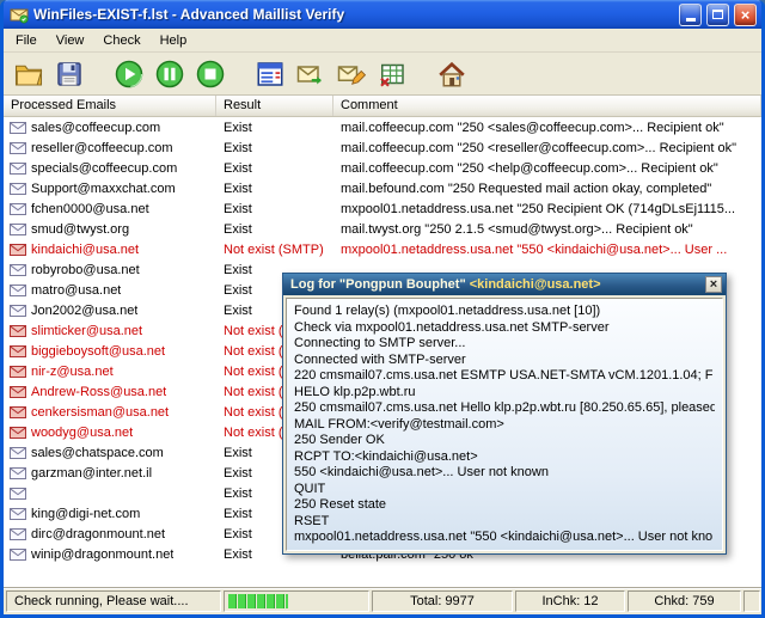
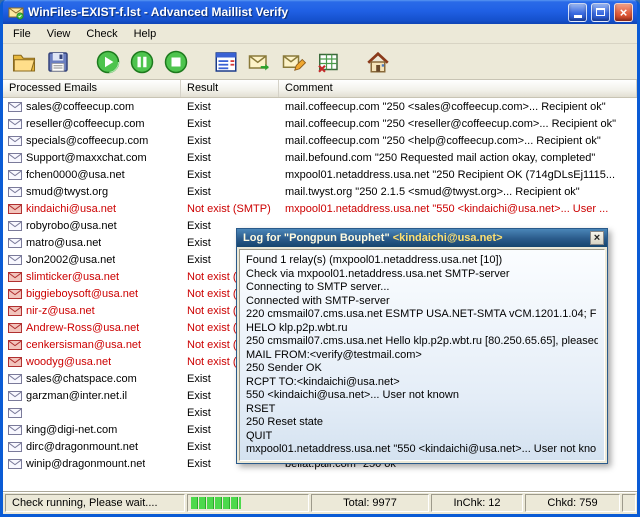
  WinFiles-EXIST-f.lst - Advanced Maillist Verify
  ×
  File
  View
  Check
  Help
  Processed Emails
  Result
  Comment
  sales@coffeecup.com
  Exist
  mail.coffeecup.com "250 <sales@coffeecup.com>... Recipient ok"
  reseller@coffeecup.com
  Exist
  mail.coffeecup.com "250 <reseller@coffeecup.com>... Recipient ok"
  specials@coffeecup.com
  Exist
  mail.coffeecup.com "250 <help@coffeecup.com>... Recipient ok"
  Support@maxxchat.com
  Exist
  mail.befound.com "250 Requested mail action okay, completed"
  fchen0000@usa.net
  Exist
  mxpool01.netaddress.usa.net "250 Recipient OK (714gDLsEj1115...
  smud@twyst.org
  Exist
  mail.twyst.org "250 2.1.5 <smud@twyst.org>... Recipient ok"
  kindaichi@usa.net
  Not exist (SMTP)
  mxpool01.netaddress.usa.net "550 <kindaichi@usa.net>... User ...
  robyrobo@usa.net
  Exist
  matro@usa.net
  Exist
  Jon2002@usa.net
  Exist
  slimticker@usa.net
  biggieboysoft@usa.net
  nir-z@usa.net
  Andrew-Ross@usa.net
  cenkersisman@usa.net
  woodyg@usa.net
  sales@chatspace.com
  Exist
  garzman@inter.net.il
  Exist
  Exist
  king@digi-net.com
  Exist
  dirc@dragonmount.net
  Exist
  winip@dragonmount.net
  Exist
  Log for "Pongpun Bouphet" <kindaichi@usa.net>
  ×
  Found 1 relay(s) (mxpool01.netaddress.usa.net [10])
  Check via mxpool01.netaddress.usa.net SMTP-server
  Connecting to SMTP server...
  Connected with SMTP-server
  220 cmsmail07.cms.usa.net ESMTP USA.NET-SMTA vCM.1201.1.04; F
  HELO klp.p2p.wbt.ru
  250 cmsmail07.cms.usa.net Hello klp.p2p.wbt.ru [80.250.65.65], pleased
  MAIL FROM:<verify@testmail.com>
  250 Sender OK
  RCPT TO:<kindaichi@usa.net>
  550 <kindaichi@usa.net>... User not known
- QUIT
+ RSET
  250 Reset state
- RSET
+ QUIT
  mxpool01.netaddress.usa.net "550 <kindaichi@usa.net>... User not kno
  Check running, Please wait....
  Total: 9977
  InChk: 12
  Chkd: 759
